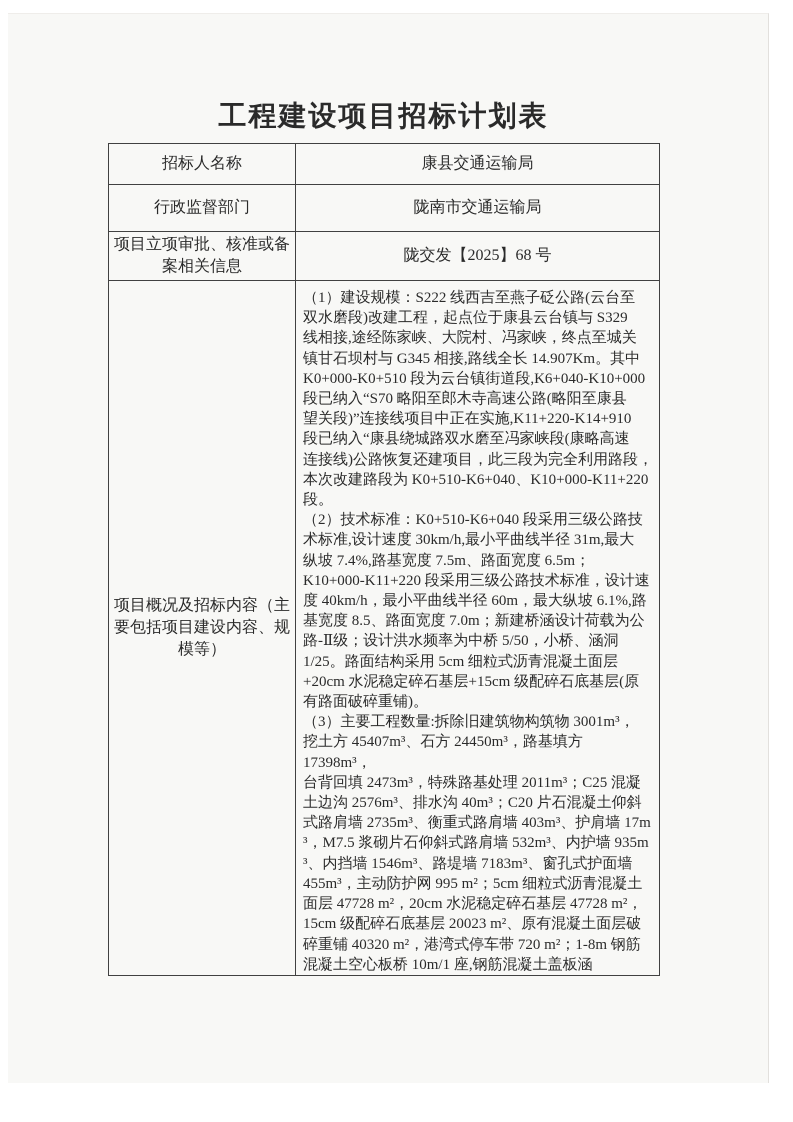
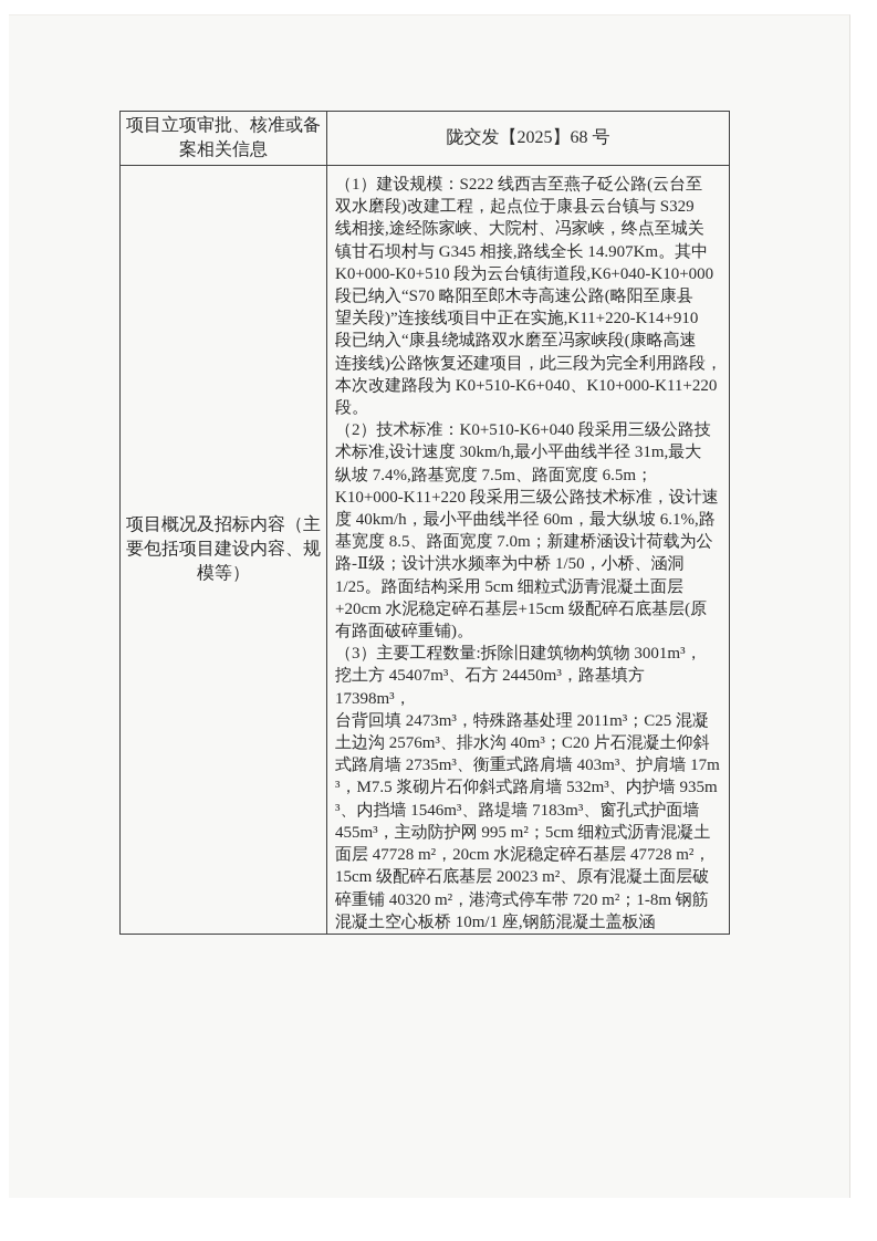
- 工程建设项目招标计划表
- 招标人名称	康县交通运输局
- 行政监督部门	陇南市交通运输局
  项目立项审批、核准或备 案相关信息	陇交发【2025】68 号
- 项目概况及招标内容（主 要包括项目建设内容、规 模等）	（1）建设规模：S222 线西吉至燕子砭公路(云台至 双水磨段)改建工程，起点位于康县云台镇与 S329 线相接,途经陈家峡、大院村、冯家峡，终点至城关 镇甘石坝村与 G345 相接,路线全长 14.907Km。其中 K0+000-K0+510 段为云台镇街道段,K6+040-K10+000 段已纳入“S70 略阳至郎木寺高速公路(略阳至康县 望关段)”连接线项目中正在实施,K11+220-K14+910 段已纳入“康县绕城路双水磨至冯家峡段(康略高速 连接线)公路恢复还建项目，此三段为完全利用路段， 本次改建路段为 K0+510-K6+040、K10+000-K11+220 段。 （2）技术标准：K0+510-K6+040 段采用三级公路技 术标准,设计速度 30km/h,最小平曲线半径 31m,最大 纵坡 7.4%,路基宽度 7.5m、路面宽度 6.5m； K10+000-K11+220 段采用三级公路技术标准，设计速 度 40km/h，最小平曲线半径 60m，最大纵坡 6.1%,路 基宽度 8.5、路面宽度 7.0m；新建桥涵设计荷载为公 路-Ⅱ级；设计洪水频率为中桥 5/50，小桥、涵洞 1/25。路面结构采用 5cm 细粒式沥青混凝土面层 +20cm 水泥稳定碎石基层+15cm 级配碎石底基层(原 有路面破碎重铺)。 （3）主要工程数量:拆除旧建筑物构筑物 3001m³， 挖土方 45407m³、石方 24450m³，路基填方 17398m³， 台背回填 2473m³，特殊路基处理 2011m³；C25 混凝 土边沟 2576m³、排水沟 40m³；C20 片石混凝土仰斜 式路肩墙 2735m³、衡重式路肩墙 403m³、护肩墙 17m ³，M7.5 浆砌片石仰斜式路肩墙 532m³、内护墙 935m ³、内挡墙 1546m³、路堤墙 7183m³、窗孔式护面墙 455m³，主动防护网 995 m²；5cm 细粒式沥青混凝土 面层 47728 m²，20cm 水泥稳定碎石基层 47728 m²， 15cm 级配碎石底基层 20023 m²、原有混凝土面层破 碎重铺 40320 m²，港湾式停车带 720 m²；1-8m 钢筋 混凝土空心板桥 10m/1 座,钢筋混凝土盖板涵
+ 项目概况及招标内容（主 要包括项目建设内容、规 模等）	（1）建设规模：S222 线西吉至燕子砭公路(云台至 双水磨段)改建工程，起点位于康县云台镇与 S329 线相接,途经陈家峡、大院村、冯家峡，终点至城关 镇甘石坝村与 G345 相接,路线全长 14.907Km。其中 K0+000-K0+510 段为云台镇街道段,K6+040-K10+000 段已纳入“S70 略阳至郎木寺高速公路(略阳至康县 望关段)”连接线项目中正在实施,K11+220-K14+910 段已纳入“康县绕城路双水磨至冯家峡段(康略高速 连接线)公路恢复还建项目，此三段为完全利用路段， 本次改建路段为 K0+510-K6+040、K10+000-K11+220 段。 （2）技术标准：K0+510-K6+040 段采用三级公路技 术标准,设计速度 30km/h,最小平曲线半径 31m,最大 纵坡 7.4%,路基宽度 7.5m、路面宽度 6.5m； K10+000-K11+220 段采用三级公路技术标准，设计速 度 40km/h，最小平曲线半径 60m，最大纵坡 6.1%,路 基宽度 8.5、路面宽度 7.0m；新建桥涵设计荷载为公 路-Ⅱ级；设计洪水频率为中桥 1/50，小桥、涵洞 1/25。路面结构采用 5cm 细粒式沥青混凝土面层 +20cm 水泥稳定碎石基层+15cm 级配碎石底基层(原 有路面破碎重铺)。 （3）主要工程数量:拆除旧建筑物构筑物 3001m³， 挖土方 45407m³、石方 24450m³，路基填方 17398m³， 台背回填 2473m³，特殊路基处理 2011m³；C25 混凝 土边沟 2576m³、排水沟 40m³；C20 片石混凝土仰斜 式路肩墙 2735m³、衡重式路肩墙 403m³、护肩墙 17m ³，M7.5 浆砌片石仰斜式路肩墙 532m³、内护墙 935m ³、内挡墙 1546m³、路堤墙 7183m³、窗孔式护面墙 455m³，主动防护网 995 m²；5cm 细粒式沥青混凝土 面层 47728 m²，20cm 水泥稳定碎石基层 47728 m²， 15cm 级配碎石底基层 20023 m²、原有混凝土面层破 碎重铺 40320 m²，港湾式停车带 720 m²；1-8m 钢筋 混凝土空心板桥 10m/1 座,钢筋混凝土盖板涵
